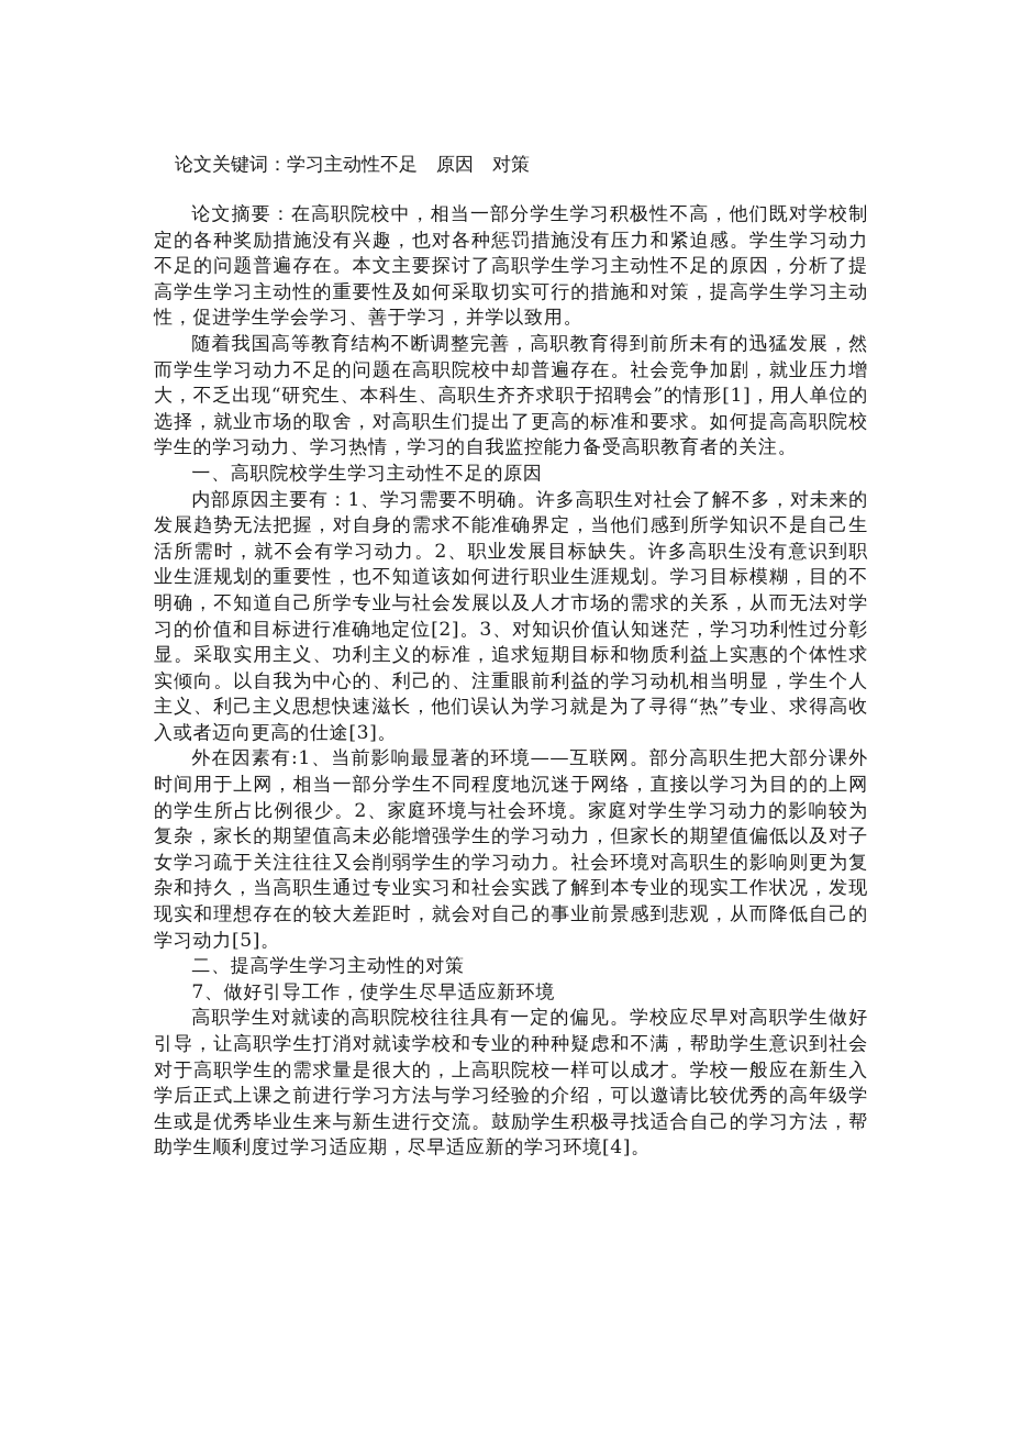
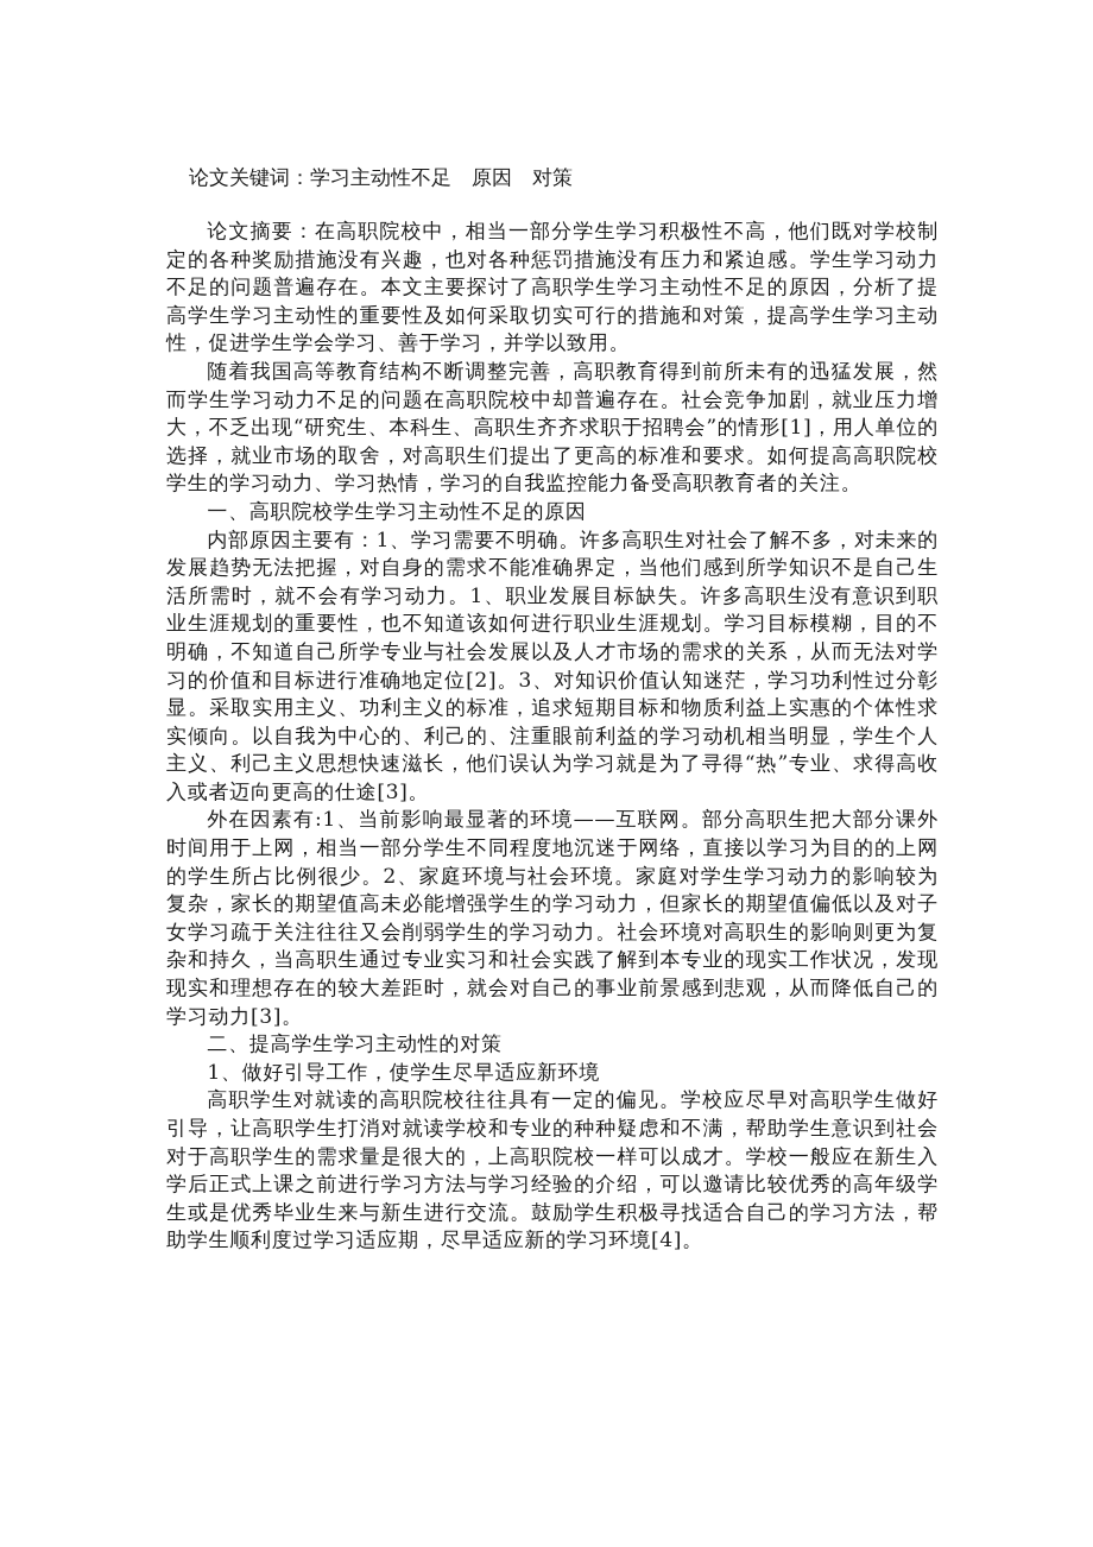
  论文关键词：学习主动性不足 原因 对策
  论文摘要：在高职院校中，相当一部分学生学习积极性不高，他们既对学校制定的各种奖励措施没有兴趣，也对各种惩罚措施没有压力和紧迫感。学生学习动力不足的问题普遍存在。本文主要探讨了高职学生学习主动性不足的原因，分析了提高学生学习主动性的重要性及如何采取切实可行的措施和对策，提高学生学习主动性，促进学生学会学习、善于学习，并学以致用。
  随着我国高等教育结构不断调整完善，高职教育得到前所未有的迅猛发展，然而学生学习动力不足的问题在高职院校中却普遍存在。社会竞争加剧，就业压力增大，不乏出现“研究生、本科生、高职生齐齐求职于招聘会”的情形[1]，用人单位的选择，就业市场的取舍，对高职生们提出了更高的标准和要求。如何提高高职院校学生的学习动力、学习热情，学习的自我监控能力备受高职教育者的关注。
  一、高职院校学生学习主动性不足的原因
- 内部原因主要有：1、学习需要不明确。许多高职生对社会了解不多，对未来的发展趋势无法把握，对自身的需求不能准确界定，当他们感到所学知识不是自己生活所需时，就不会有学习动力。2、职业发展目标缺失。许多高职生没有意识到职业生涯规划的重要性，也不知道该如何进行职业生涯规划。学习目标模糊，目的不明确，不知道自己所学专业与社会发展以及人才市场的需求的关系，从而无法对学习的价值和目标进行准确地定位[2]。3、对知识价值认知迷茫，学习功利性过分彰显。采取实用主义、功利主义的标准，追求短期目标和物质利益上实惠的个体性求实倾向。以自我为中心的、利己的、注重眼前利益的学习动机相当明显，学生个人主义、利己主义思想快速滋长，他们误认为学习就是为了寻得“热”专业、求得高收入或者迈向更高的仕途[3]。
+ 内部原因主要有：1、学习需要不明确。许多高职生对社会了解不多，对未来的发展趋势无法把握，对自身的需求不能准确界定，当他们感到所学知识不是自己生活所需时，就不会有学习动力。1、职业发展目标缺失。许多高职生没有意识到职业生涯规划的重要性，也不知道该如何进行职业生涯规划。学习目标模糊，目的不明确，不知道自己所学专业与社会发展以及人才市场的需求的关系，从而无法对学习的价值和目标进行准确地定位[2]。3、对知识价值认知迷茫，学习功利性过分彰显。采取实用主义、功利主义的标准，追求短期目标和物质利益上实惠的个体性求实倾向。以自我为中心的、利己的、注重眼前利益的学习动机相当明显，学生个人主义、利己主义思想快速滋长，他们误认为学习就是为了寻得“热”专业、求得高收入或者迈向更高的仕途[3]。
- 外在因素有:1、当前影响最显著的环境——互联网。部分高职生把大部分课外时间用于上网，相当一部分学生不同程度地沉迷于网络，直接以学习为目的的上网的学生所占比例很少。2、家庭环境与社会环境。家庭对学生学习动力的影响较为复杂，家长的期望值高未必能增强学生的学习动力，但家长的期望值偏低以及对子女学习疏于关注往往又会削弱学生的学习动力。社会环境对高职生的影响则更为复杂和持久，当高职生通过专业实习和社会实践了解到本专业的现实工作状况，发现现实和理想存在的较大差距时，就会对自己的事业前景感到悲观，从而降低自己的学习动力[5]。
+ 外在因素有:1、当前影响最显著的环境——互联网。部分高职生把大部分课外时间用于上网，相当一部分学生不同程度地沉迷于网络，直接以学习为目的的上网的学生所占比例很少。2、家庭环境与社会环境。家庭对学生学习动力的影响较为复杂，家长的期望值高未必能增强学生的学习动力，但家长的期望值偏低以及对子女学习疏于关注往往又会削弱学生的学习动力。社会环境对高职生的影响则更为复杂和持久，当高职生通过专业实习和社会实践了解到本专业的现实工作状况，发现现实和理想存在的较大差距时，就会对自己的事业前景感到悲观，从而降低自己的学习动力[3]。
  二、提高学生学习主动性的对策
- 7、做好引导工作，使学生尽早适应新环境
+ 1、做好引导工作，使学生尽早适应新环境
  高职学生对就读的高职院校往往具有一定的偏见。学校应尽早对高职学生做好引导，让高职学生打消对就读学校和专业的种种疑虑和不满，帮助学生意识到社会对于高职学生的需求量是很大的，上高职院校一样可以成才。学校一般应在新生入学后正式上课之前进行学习方法与学习经验的介绍，可以邀请比较优秀的高年级学生或是优秀毕业生来与新生进行交流。鼓励学生积极寻找适合自己的学习方法，帮助学生顺利度过学习适应期，尽早适应新的学习环境[4]。
